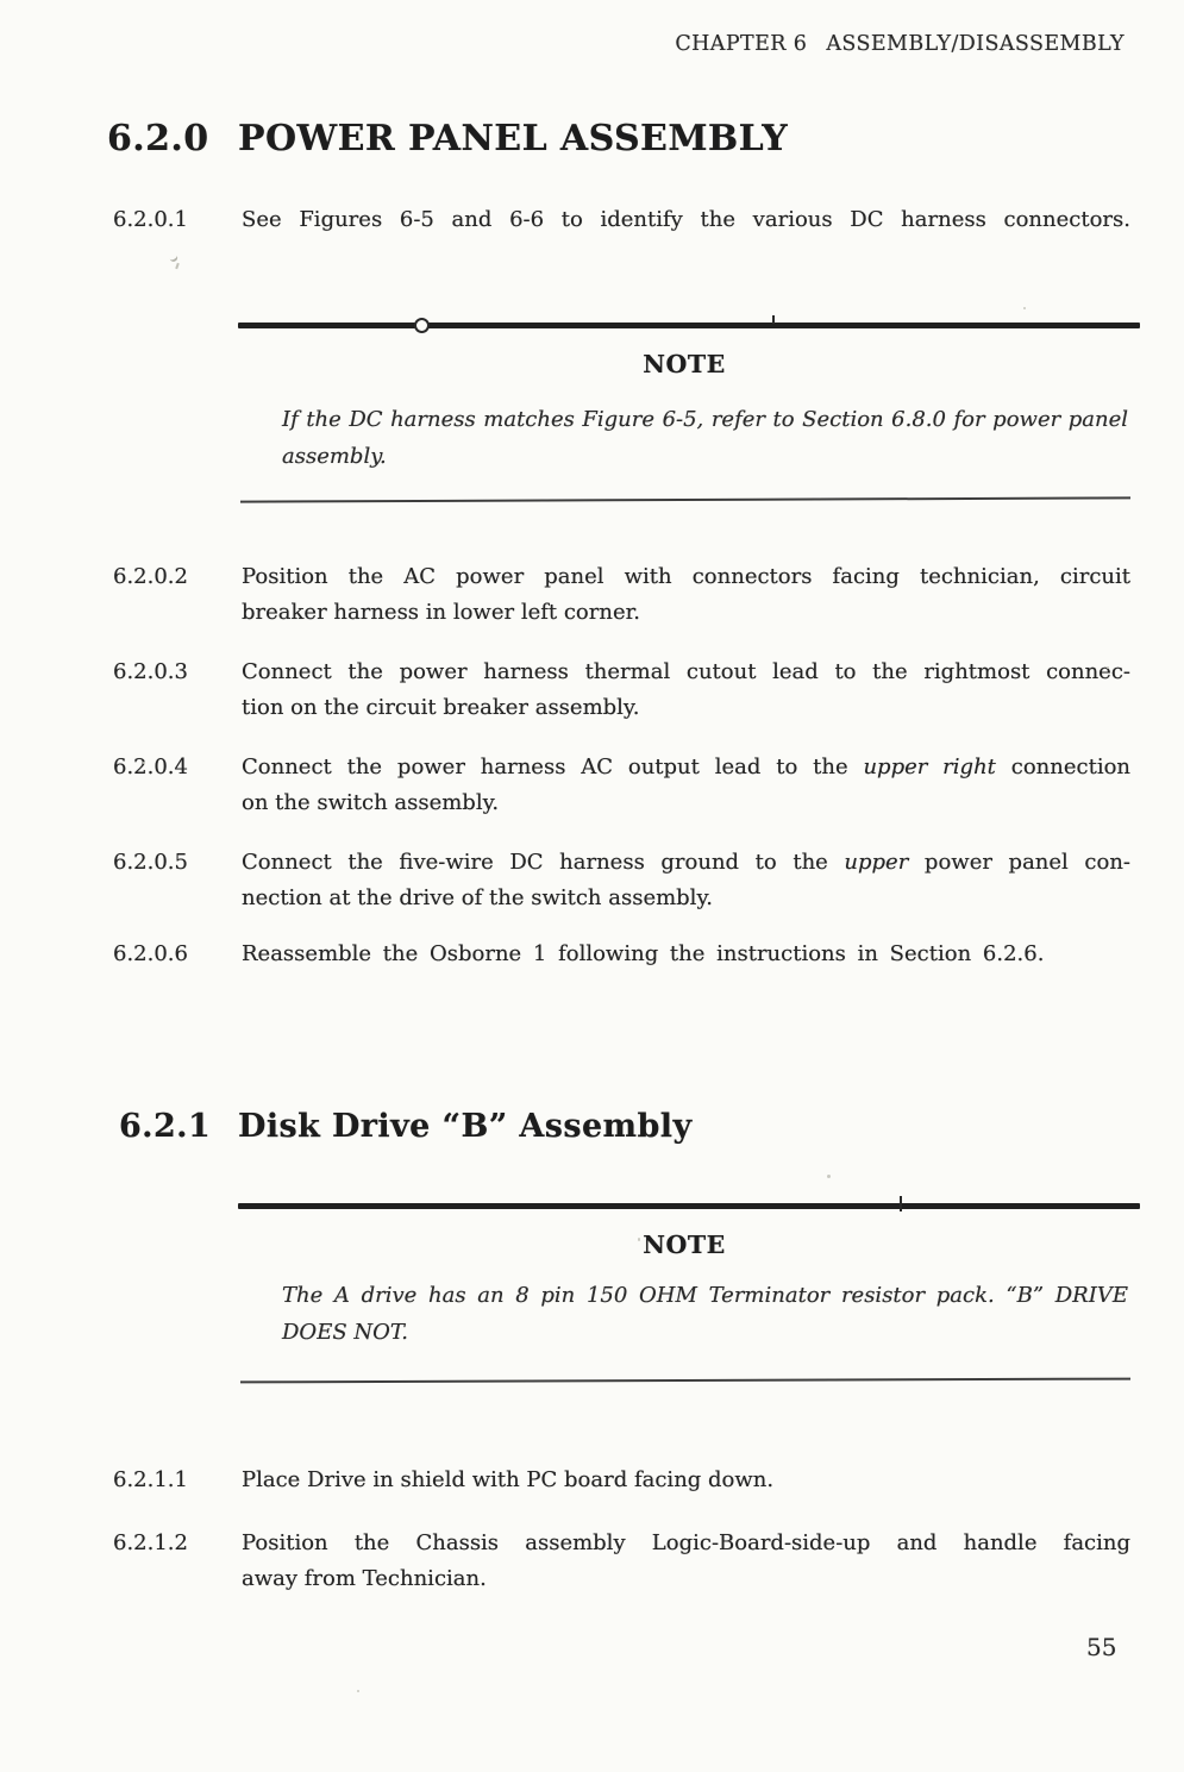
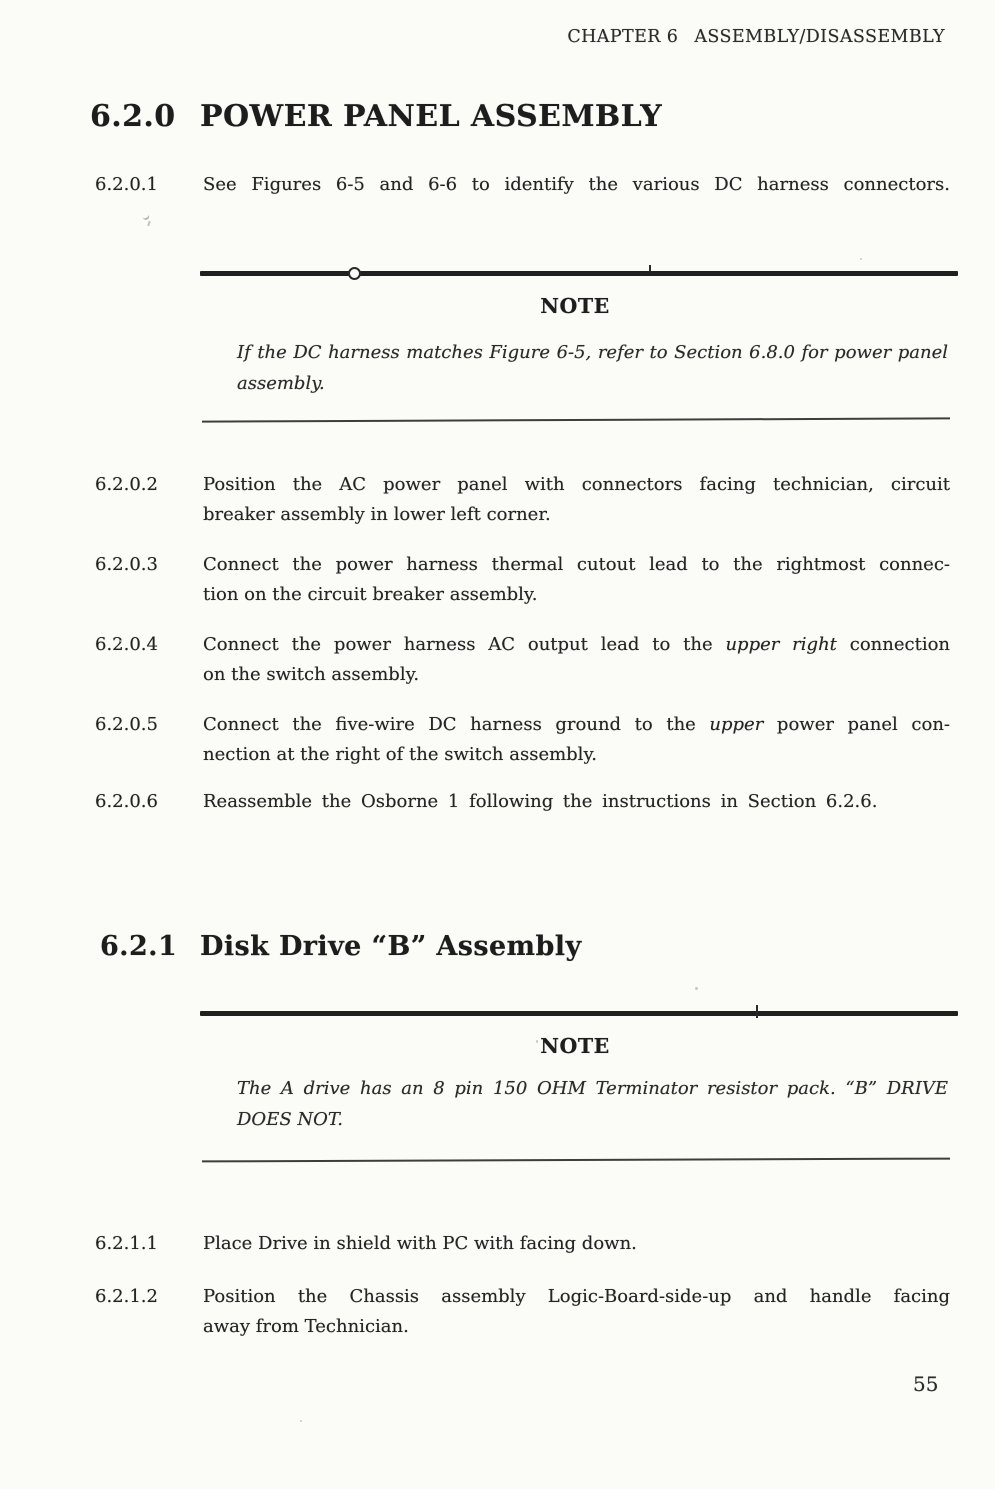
  CHAPTER 6 ASSEMBLY/DISASSEMBLY
  6.2.0
  POWER PANEL ASSEMBLY
  6.2.0.1
  See Figures 6-5 and 6-6 to identify the various DC harness connectors.
  NOTE
  If the DC harness matches Figure 6-5, refer to Section 6.8.0 for power panel assembly.
  6.2.0.2
  Position the AC power panel with connectors facing technician, circuit
- breaker harness in lower left corner.
+ breaker assembly in lower left corner.
  6.2.0.3
  Connect the power harness thermal cutout lead to the rightmost connec-
  tion on the circuit breaker assembly.
  6.2.0.4
  Connect the power harness AC output lead to the upper right connection
  on the switch assembly.
  6.2.0.5
  Connect the five-wire DC harness ground to the upper power panel con-
- nection at the drive of the switch assembly.
+ nection at the right of the switch assembly.
  6.2.0.6
  Reassemble the Osborne 1 following the instructions in Section 6.2.6.
  6.2.1
  Disk Drive “B” Assembly
  NOTE
  The A drive has an 8 pin 150 OHM Terminator resistor pack. “B” DRIVE
  DOES NOT.
  6.2.1.1
- Place Drive in shield with PC board facing down.
+ Place Drive in shield with PC with facing down.
  6.2.1.2
  Position the Chassis assembly Logic-Board-side-up and handle facing
  away from Technician.
  55
